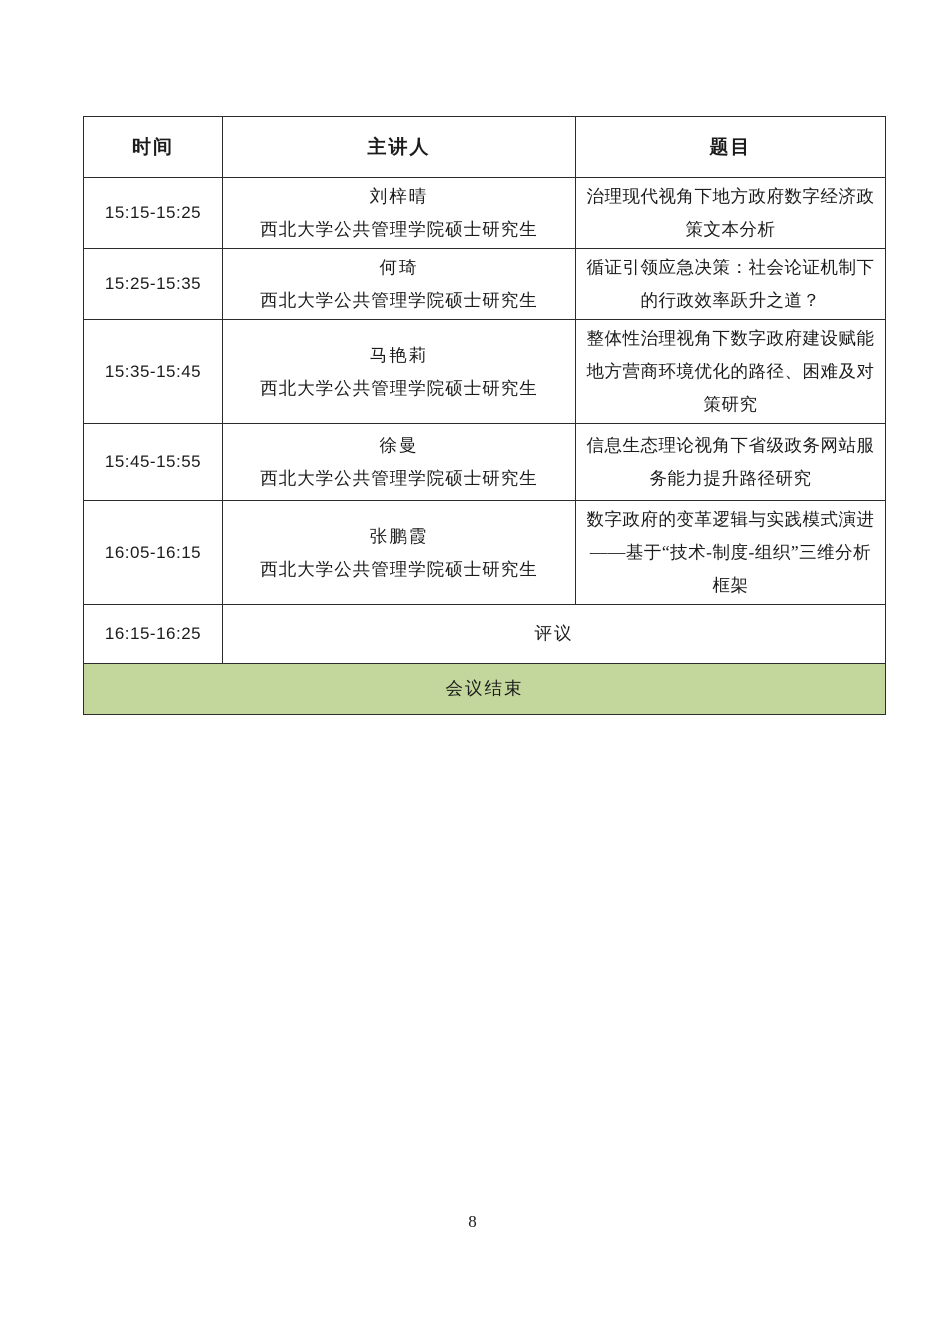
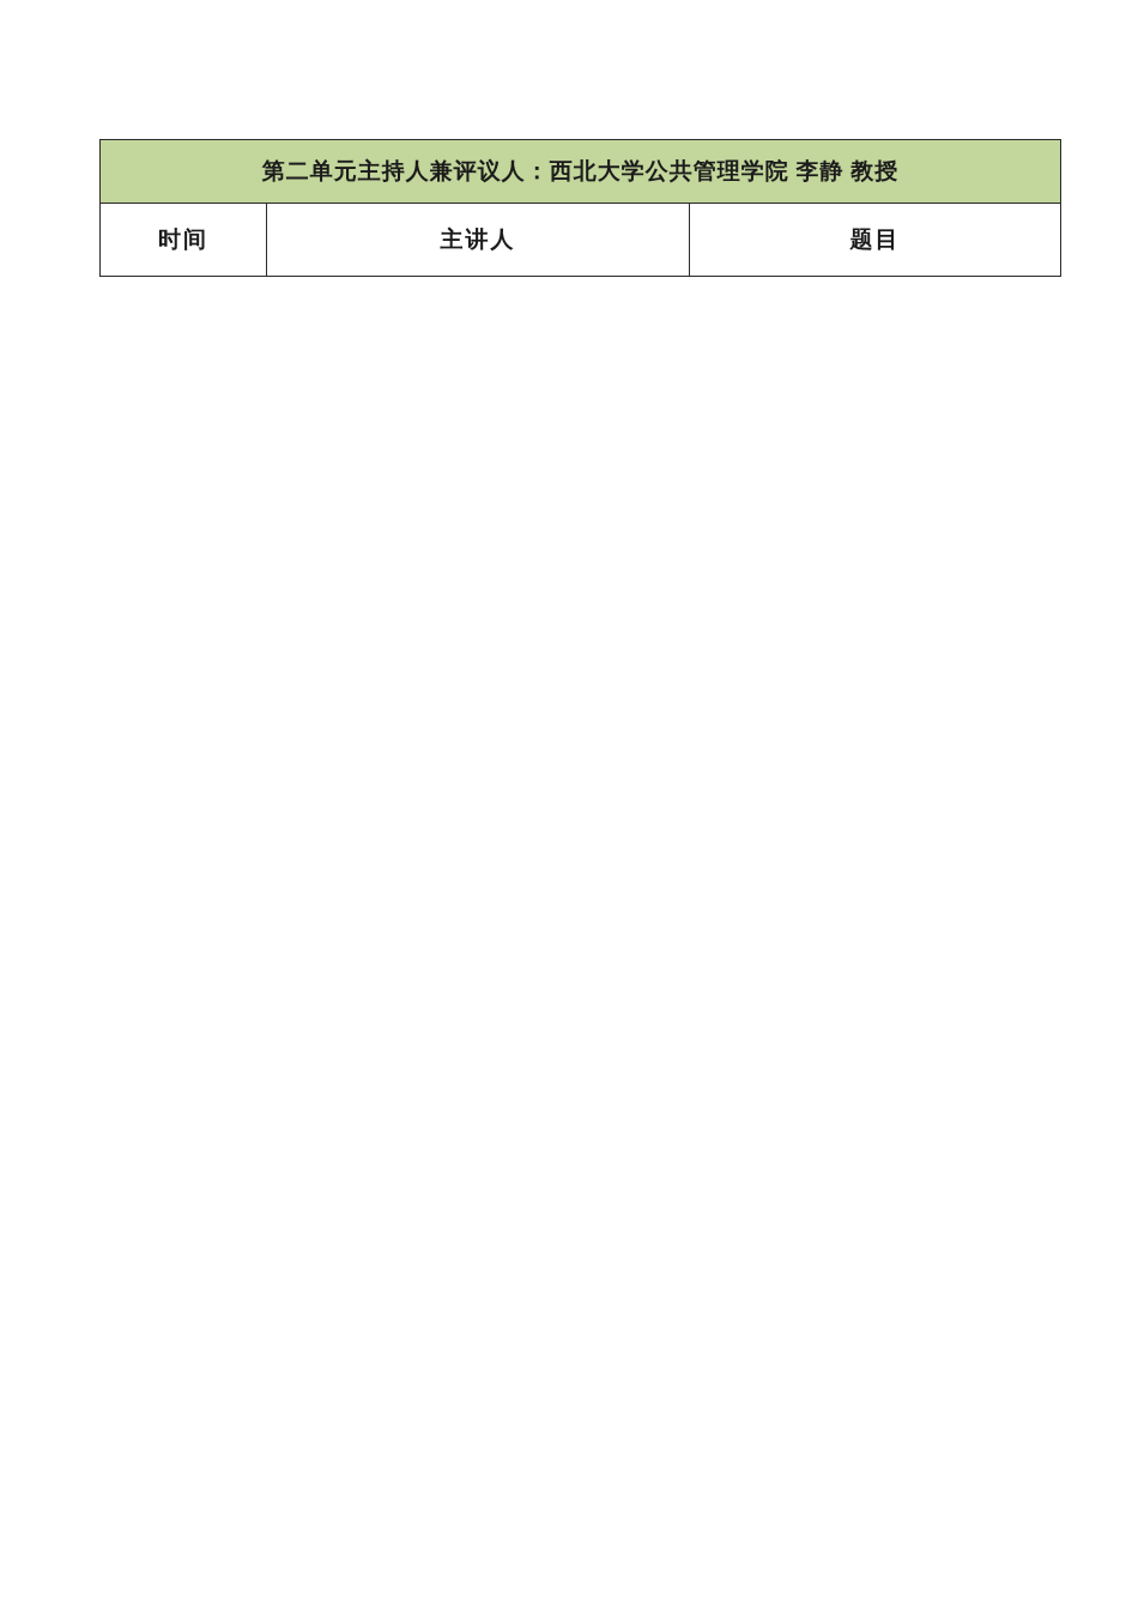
+ 第二单元主持人兼评议人：西北大学公共管理学院 李静 教授
  时间	主讲人	题目
- 15:15-15:25	刘梓晴 西北大学公共管理学院硕士研究生	治理现代视角下地方政府数字经济政策文本分析
- 15:25-15:35	何琦 西北大学公共管理学院硕士研究生	循证引领应急决策：社会论证机制下的行政效率跃升之道？
- 15:35-15:45	马艳莉 西北大学公共管理学院硕士研究生	整体性治理视角下数字政府建设赋能地方营商环境优化的路径、困难及对策研究
- 15:45-15:55	徐曼 西北大学公共管理学院硕士研究生	信息生态理论视角下省级政务网站服务能力提升路径研究
- 16:05-16:15	张鹏霞 西北大学公共管理学院硕士研究生	数字政府的变革逻辑与实践模式演进——基于“技术-制度-组织”三维分析框架
- 16:15-16:25	评议
- 会议结束
- 8
